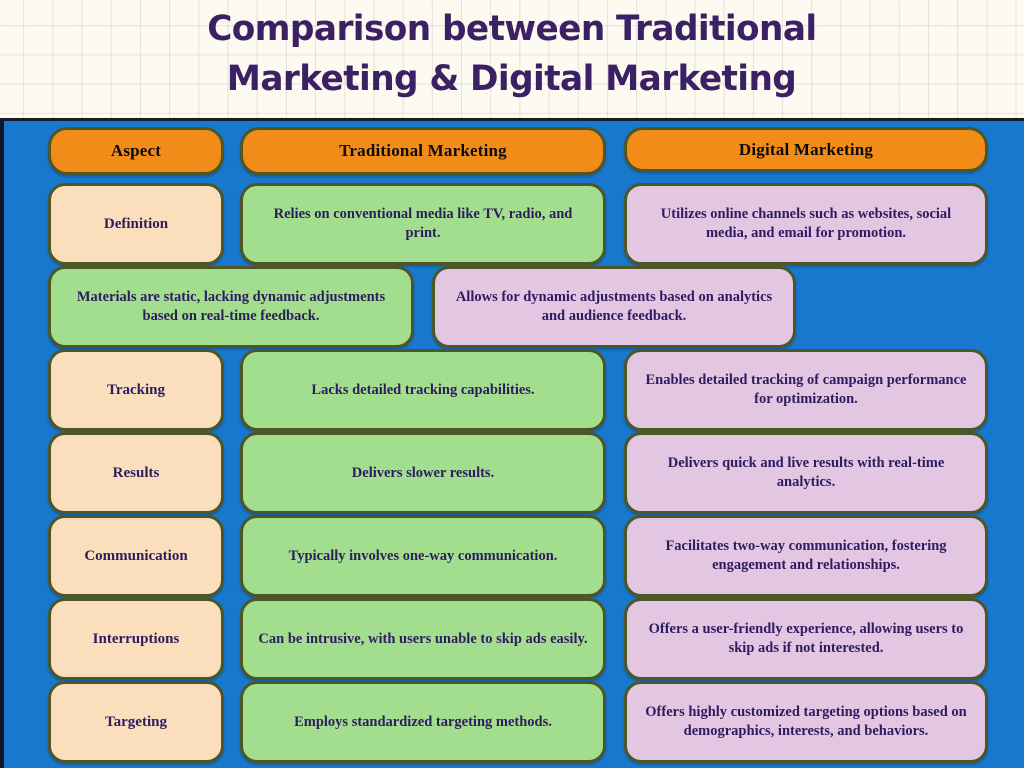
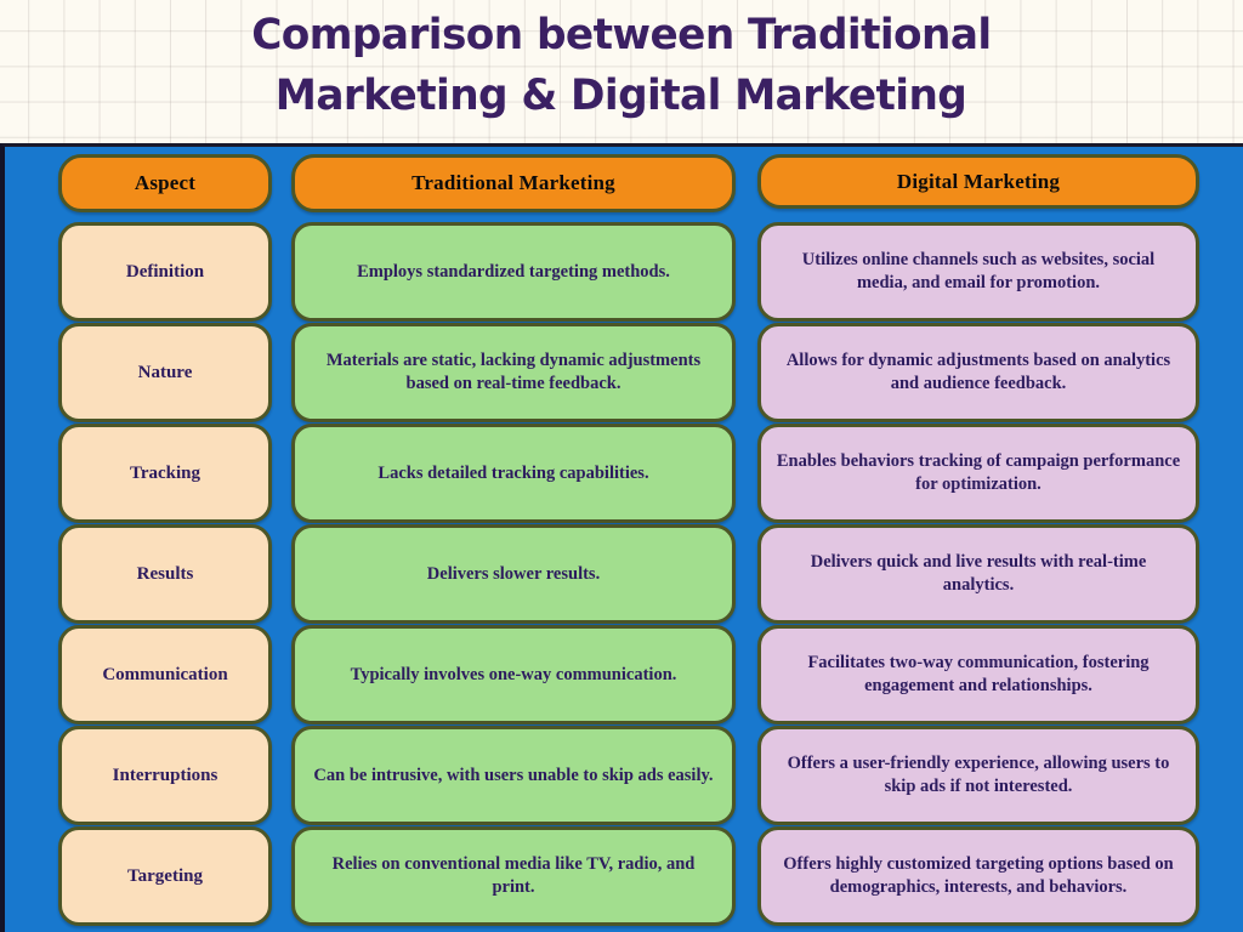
  Comparison between Traditional
  Marketing & Digital Marketing
  Aspect
  Traditional Marketing
  Digital Marketing
  Definition
- Relies on conventional media like TV, radio, and print.
+ Employs standardized targeting methods.
  Utilizes online channels such as websites, social media, and email for promotion.
+ Nature
  Materials are static, lacking dynamic adjustments based on real-time feedback.
  Allows for dynamic adjustments based on analytics and audience feedback.
  Tracking
  Lacks detailed tracking capabilities.
- Enables detailed tracking of campaign performance for optimization.
+ Enables behaviors tracking of campaign performance for optimization.
  Results
  Delivers slower results.
  Delivers quick and live results with real-time analytics.
  Communication
  Typically involves one-way communication.
  Facilitates two-way communication, fostering engagement and relationships.
  Interruptions
  Can be intrusive, with users unable to skip ads easily.
  Offers a user-friendly experience, allowing users to skip ads if not interested.
  Targeting
- Employs standardized targeting methods.
+ Relies on conventional media like TV, radio, and print.
  Offers highly customized targeting options based on demographics, interests, and behaviors.
